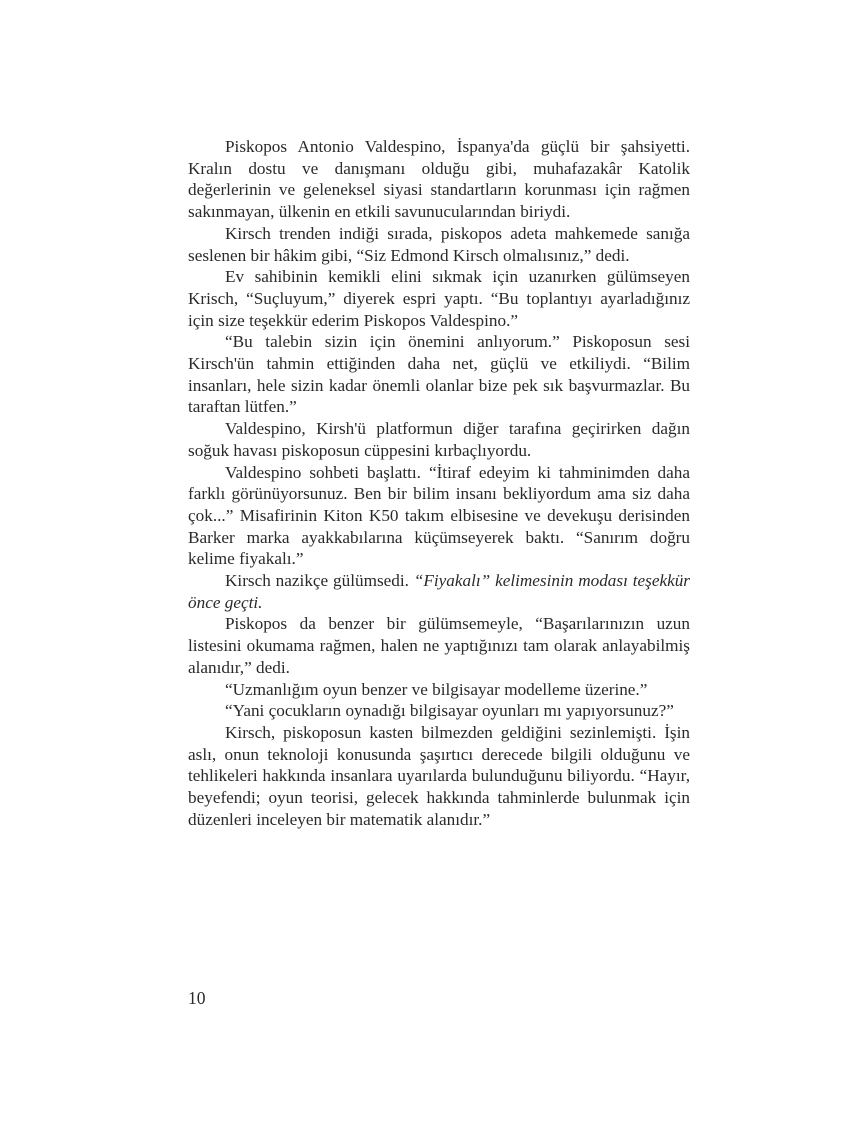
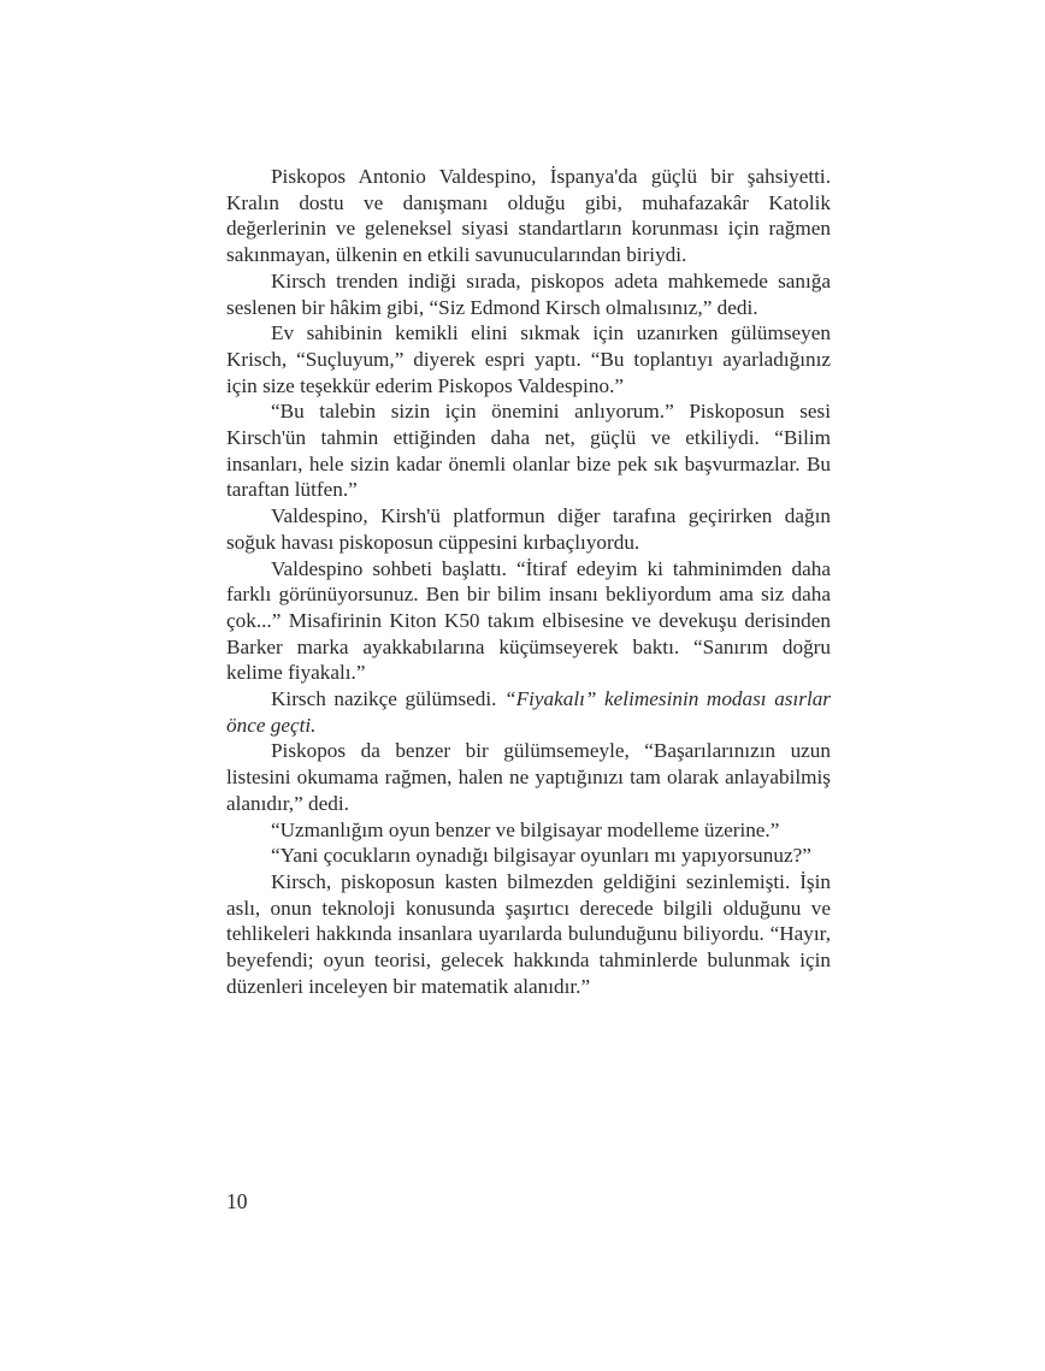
  Piskopos Antonio Valdespino, İspanya'da güçlü bir şahsiyetti. Kralın dostu ve danışmanı olduğu gibi, muhafazakâr Katolik değerlerinin ve geleneksel siyasi standartların korunması için rağmen sakınmayan, ülkenin en etkili savunucularından biriydi.
  Kirsch trenden indiği sırada, piskopos adeta mahkemede sanığa seslenen bir hâkim gibi, “Siz Edmond Kirsch olmalısınız,” dedi.
  Ev sahibinin kemikli elini sıkmak için uzanırken gülümseyen Krisch, “Suçluyum,” diyerek espri yaptı. “Bu toplantıyı ayarladığınız için size teşekkür ederim Piskopos Valdespino.”
  “Bu talebin sizin için önemini anlıyorum.” Piskoposun sesi Kirsch'ün tahmin ettiğinden daha net, güçlü ve etkiliydi. “Bilim insanları, hele sizin kadar önemli olanlar bize pek sık başvurmazlar. Bu taraftan lütfen.”
  Valdespino, Kirsh'ü platformun diğer tarafına geçirirken dağın soğuk havası piskoposun cüppesini kırbaçlıyordu.
  Valdespino sohbeti başlattı. “İtiraf edeyim ki tahminimden daha farklı görünüyorsunuz. Ben bir bilim insanı bekliyordum ama siz daha çok...” Misafirinin Kiton K50 takım elbisesine ve devekuşu derisinden Barker marka ayakkabılarına küçümseyerek baktı. “Sanırım doğru kelime fiyakalı.”
- Kirsch nazikçe gülümsedi. “Fiyakalı” kelimesinin modası teşekkür önce geçti.
+ Kirsch nazikçe gülümsedi. “Fiyakalı” kelimesinin modası asırlar önce geçti.
  Piskopos da benzer bir gülümsemeyle, “Başarılarınızın uzun listesini okumama rağmen, halen ne yaptığınızı tam olarak anlayabilmiş alanıdır,” dedi.
  “Uzmanlığım oyun benzer ve bilgisayar modelleme üzerine.”
  “Yani çocukların oynadığı bilgisayar oyunları mı yapıyorsunuz?”
  Kirsch, piskoposun kasten bilmezden geldiğini sezinlemişti. İşin aslı, onun teknoloji konusunda şaşırtıcı derecede bilgili olduğunu ve tehlikeleri hakkında insanlara uyarılarda bulunduğunu biliyordu. “Hayır, beyefendi; oyun teorisi, gelecek hakkında tahminlerde bulunmak için düzenleri inceleyen bir matematik alanıdır.”
  10
